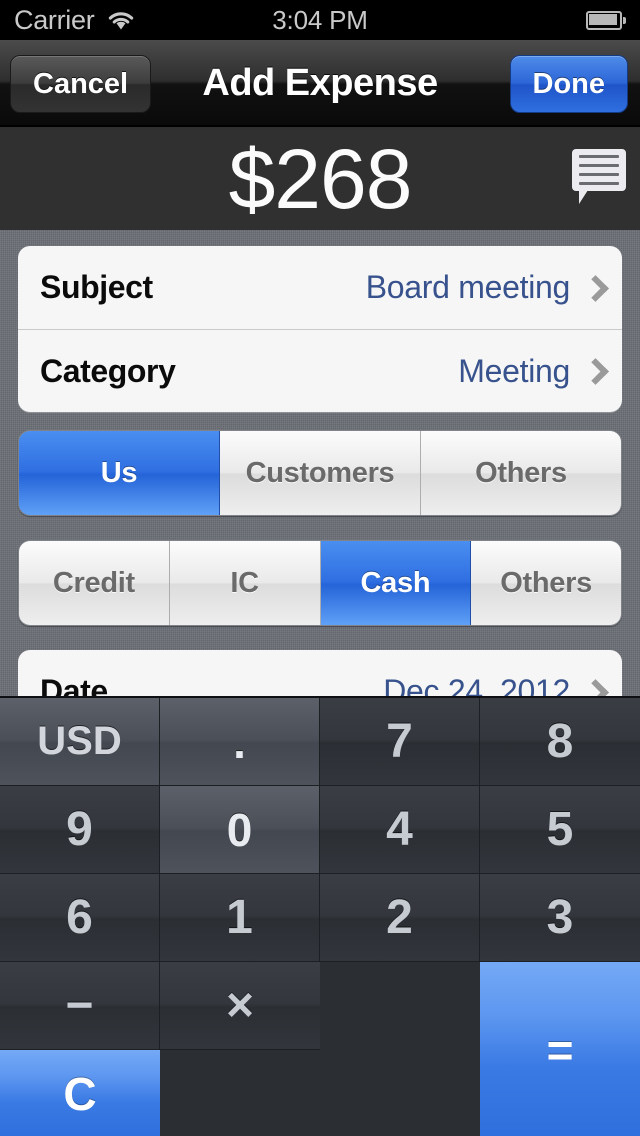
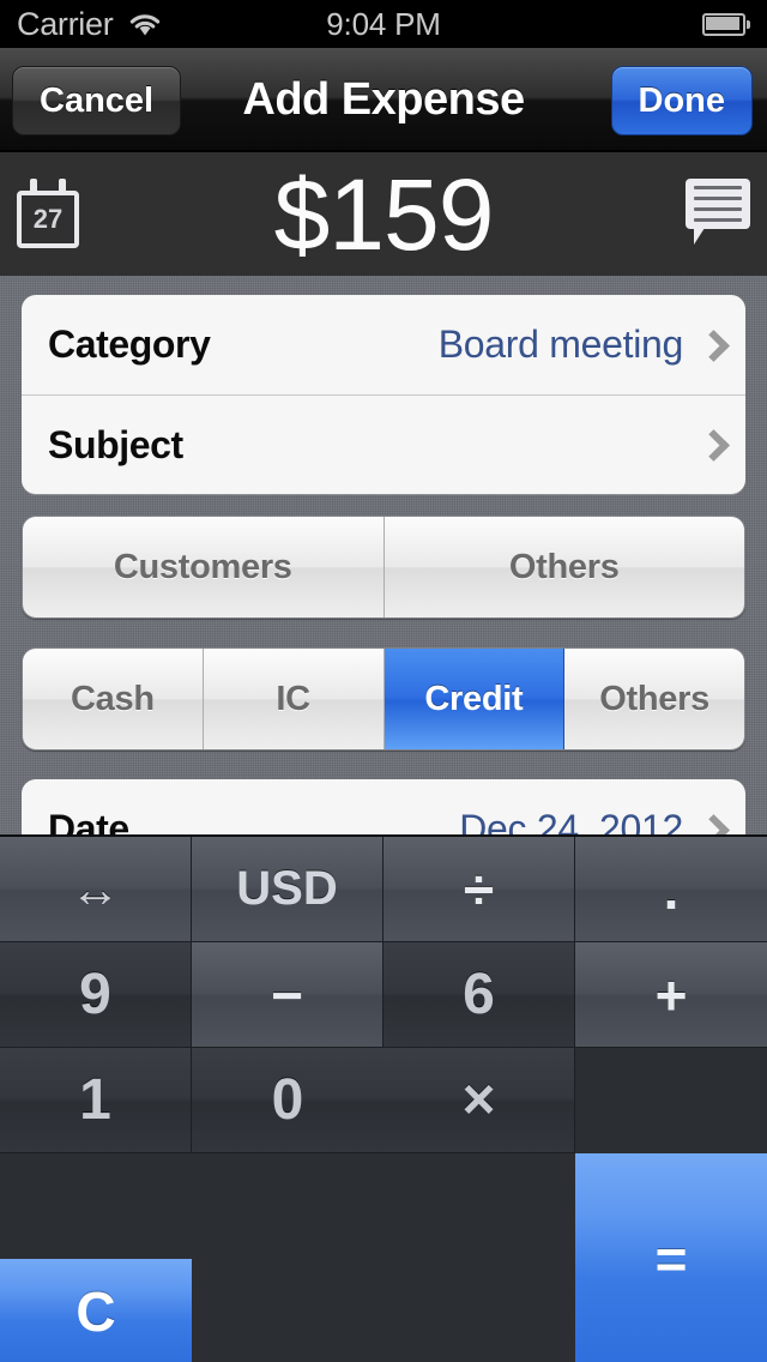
  Carrier
- 3:04 PM
+ 9:04 PM
  Cancel
  Add Expense
  Done
+ 27
- $268
+ $159
- Subject
+ Category
  Board meeting
- Category
+ Subject
- Meeting
- Us
  Customers
  Others
- Credit
+ Cash
  IC
- Cash
+ Credit
  Others
  Date
  Dec 24, 2012
+ ↔
  USD
+ ÷
  .
- 7
- 8
  9
- 0
+ −
- 4
- 5
  6
+ +
  1
- 2
- 3
  =
  C
- −
+ 0
  ×
